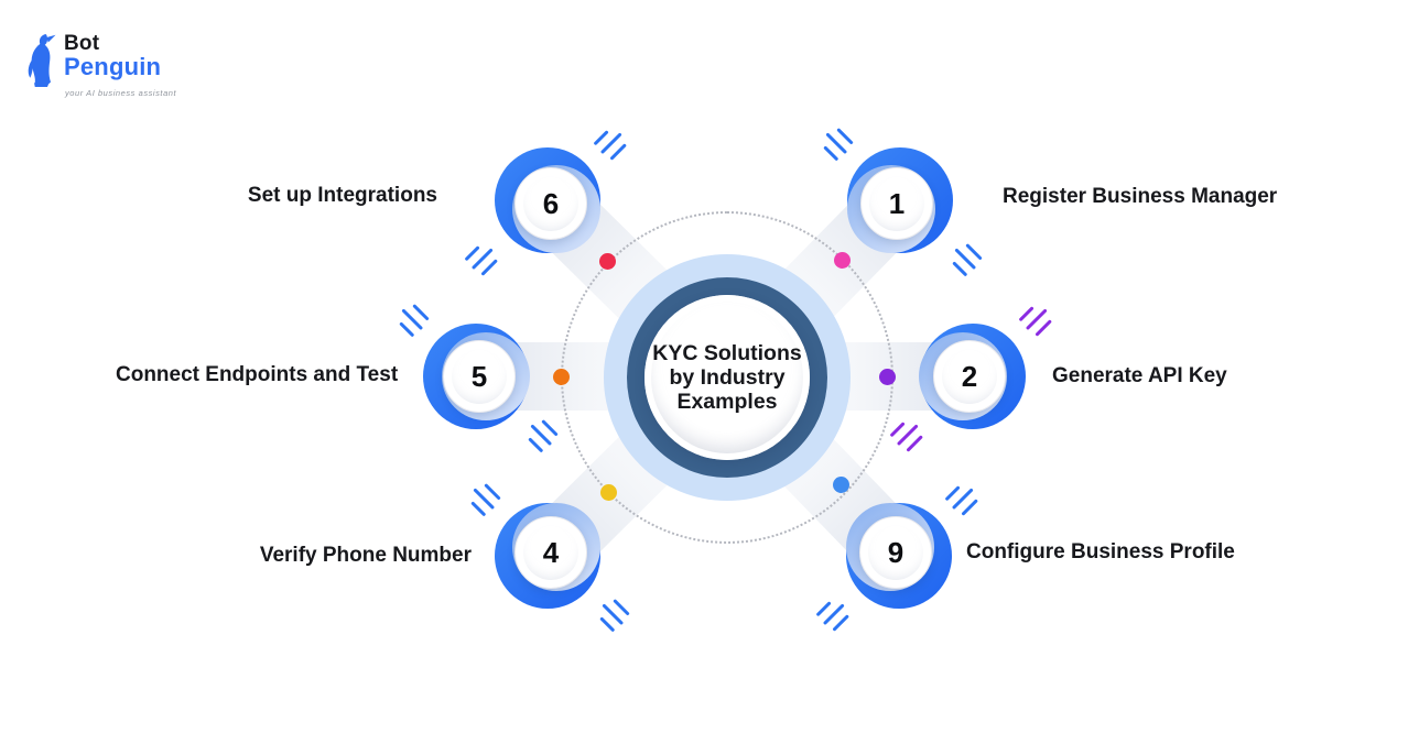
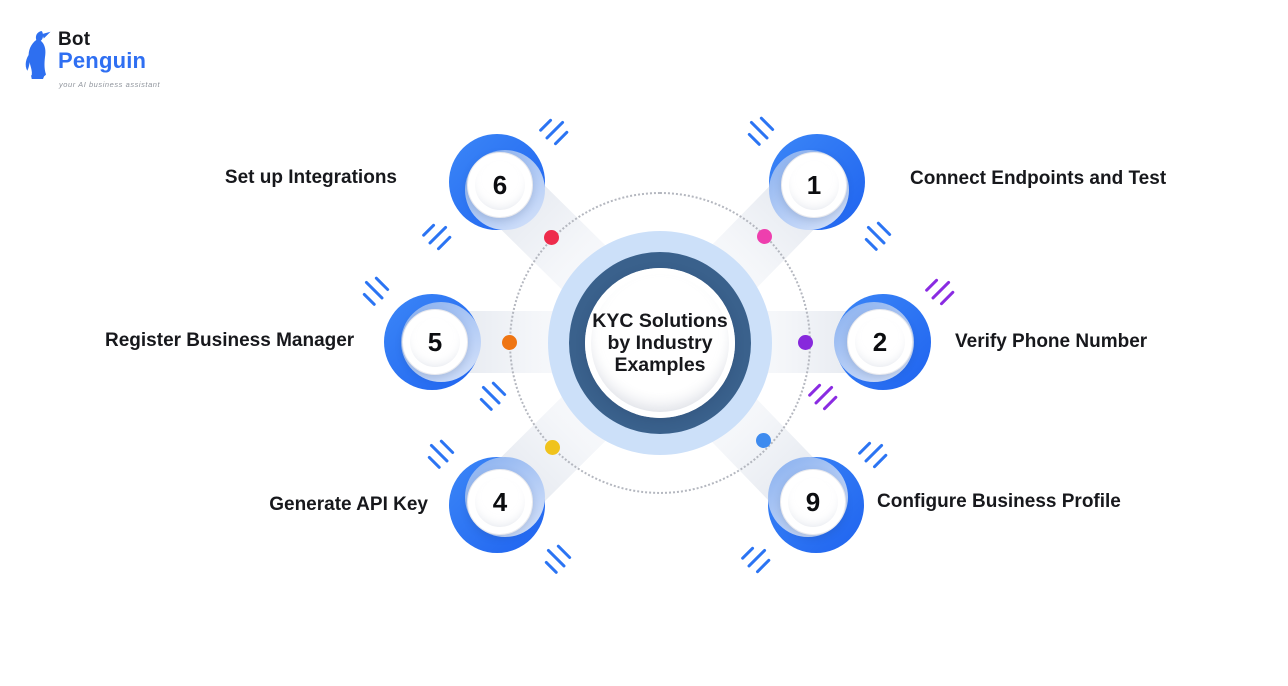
  Bot
  Penguin
  your AI business assistant
  KYC Solutions
  by Industry
  Examples
  1
  2
  9
  4
  5
  6
- Register Business Manager
+ Connect Endpoints and Test
- Generate API Key
+ Verify Phone Number
  Configure Business Profile
- Verify Phone Number
+ Generate API Key
- Connect Endpoints and Test
+ Register Business Manager
  Set up Integrations
